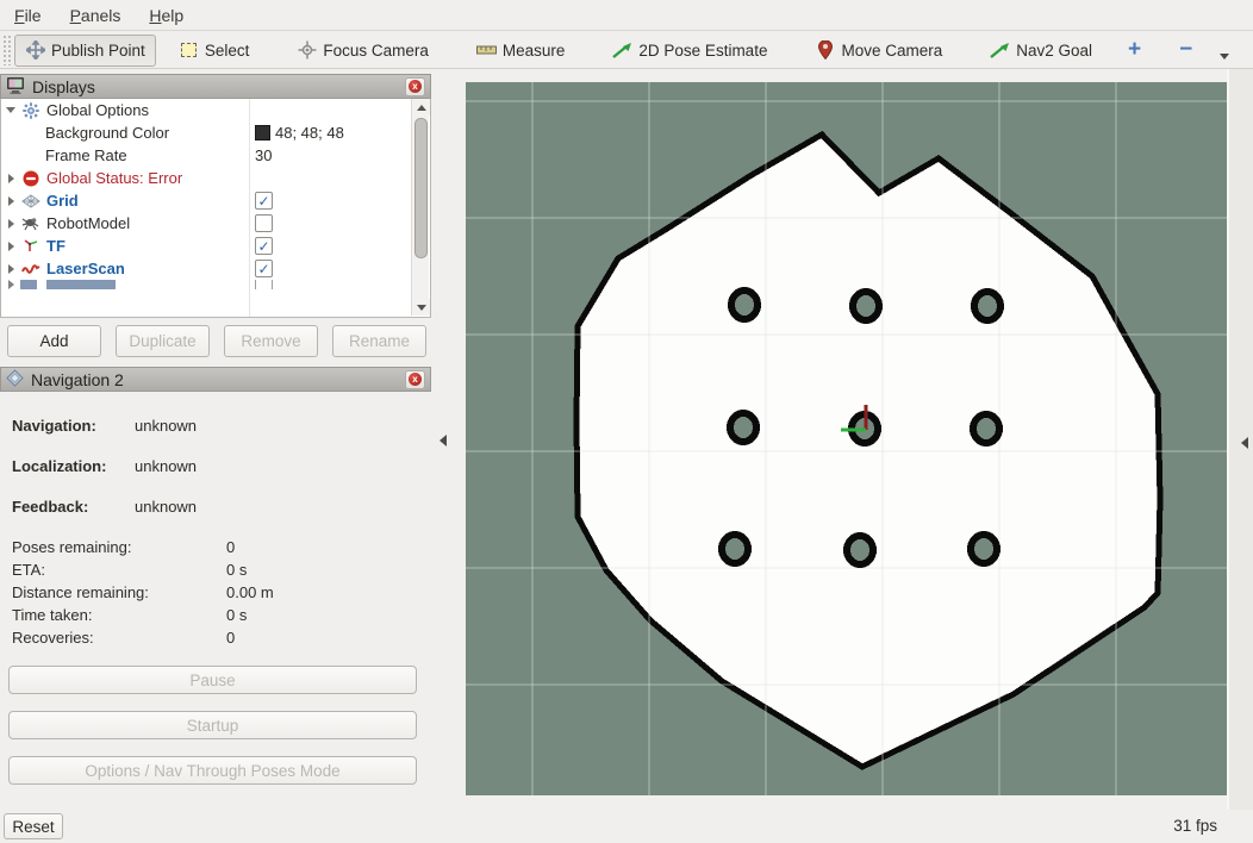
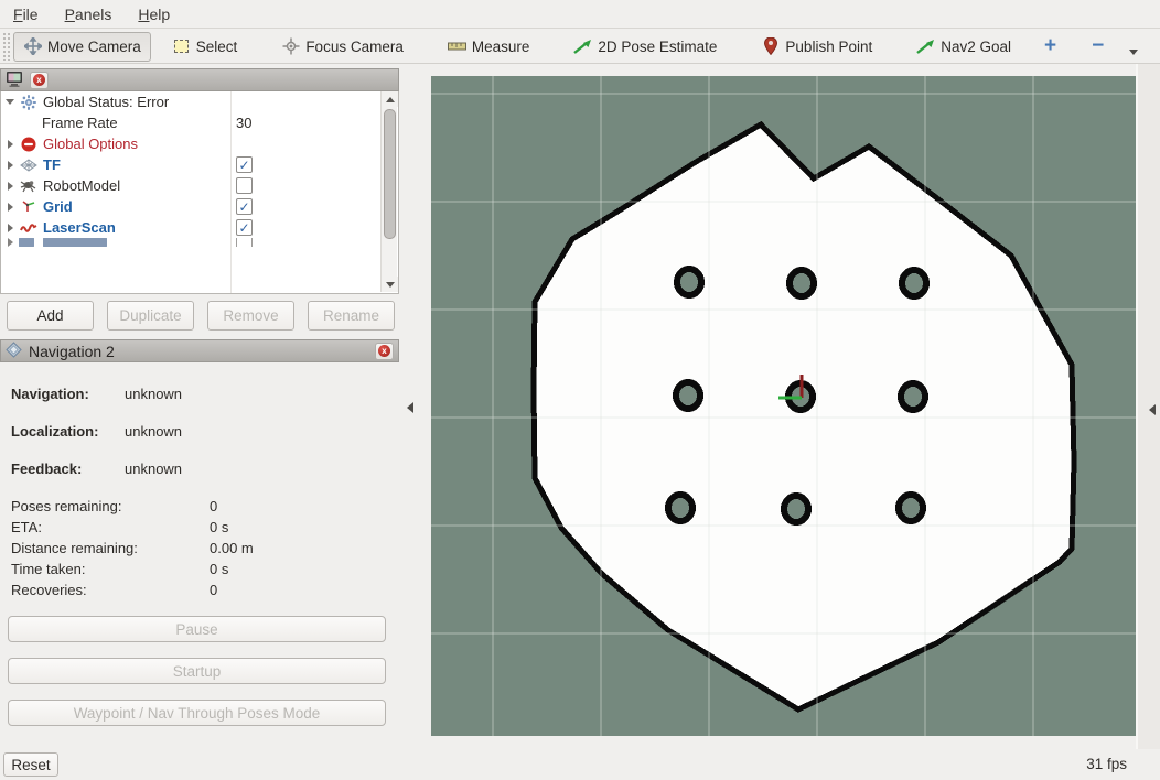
  File
  Panels
  Help
- Publish Point
+ Move Camera
  Select
  Focus Camera
  Measure
  2D Pose Estimate
- Move Camera
+ Publish Point
  Nav2 Goal
  +
  −
- Displays
  x
- Global Options
+ Global Status: Error
- Background Color
- 48; 48; 48
  Frame Rate
  30
- Global Status: Error
+ Global Options
- Grid
+ TF
  ✓
  RobotModel
- TF
+ Grid
  ✓
  LaserScan
  ✓
  Add
  Duplicate
  Remove
  Rename
  Navigation 2
  x
  Navigation:
  unknown
  Localization:
  unknown
  Feedback:
  unknown
  Poses remaining:
  0
  ETA:
  0 s
  Distance remaining:
  0.00 m
  Time taken:
  0 s
  Recoveries:
  0
  Pause
  Startup
- Options / Nav Through Poses Mode
+ Waypoint / Nav Through Poses Mode
  Reset
  31 fps
